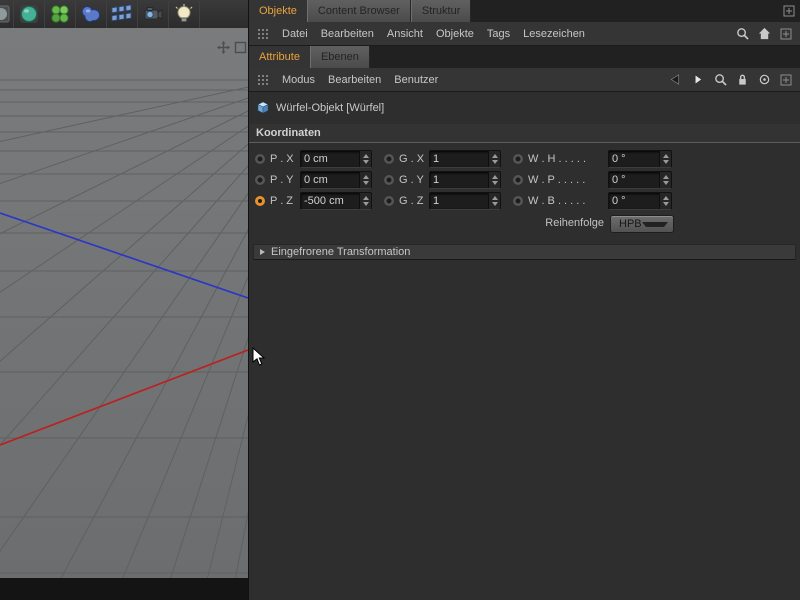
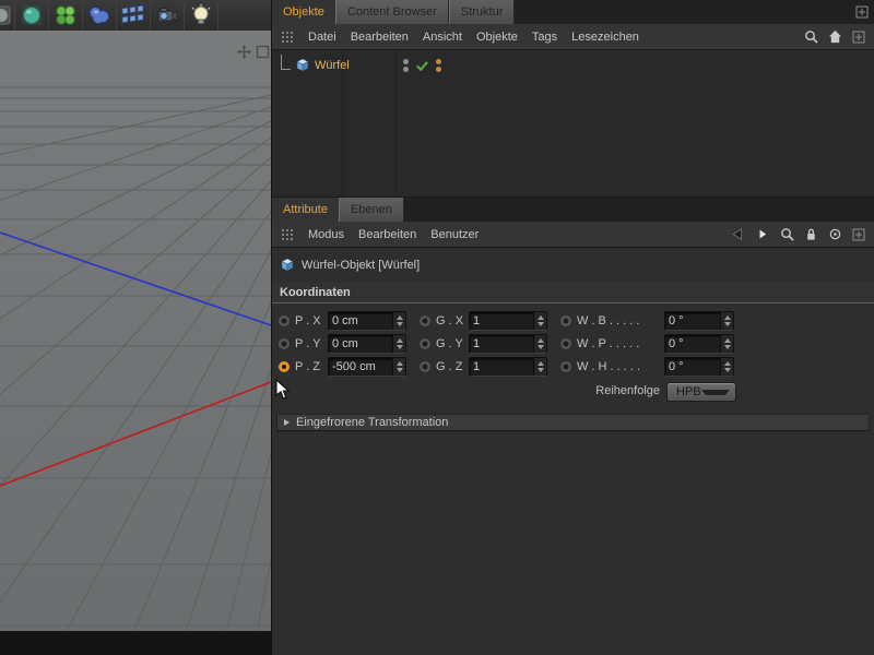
  Objekte
  Content Browser
  Struktur
  Datei
  Bearbeiten
  Ansicht
  Objekte
  Tags
  Lesezeichen
+ Würfel
  Attribute
  Ebenen
  Modus
  Bearbeiten
  Benutzer
  Würfel-Objekt [Würfel]
  Koordinaten
  P . X
  0 cm
  G . X
  1
- W . H . . . . .
+ W . B . . . . .
  0 °
  P . Y
  0 cm
  G . Y
  1
  W . P . . . . .
  0 °
  P . Z
  -500 cm
  G . Z
  1
- W . B . . . . .
+ W . H . . . . .
  0 °
  Reihenfolge
  HPB
  Eingefrorene Transformation
